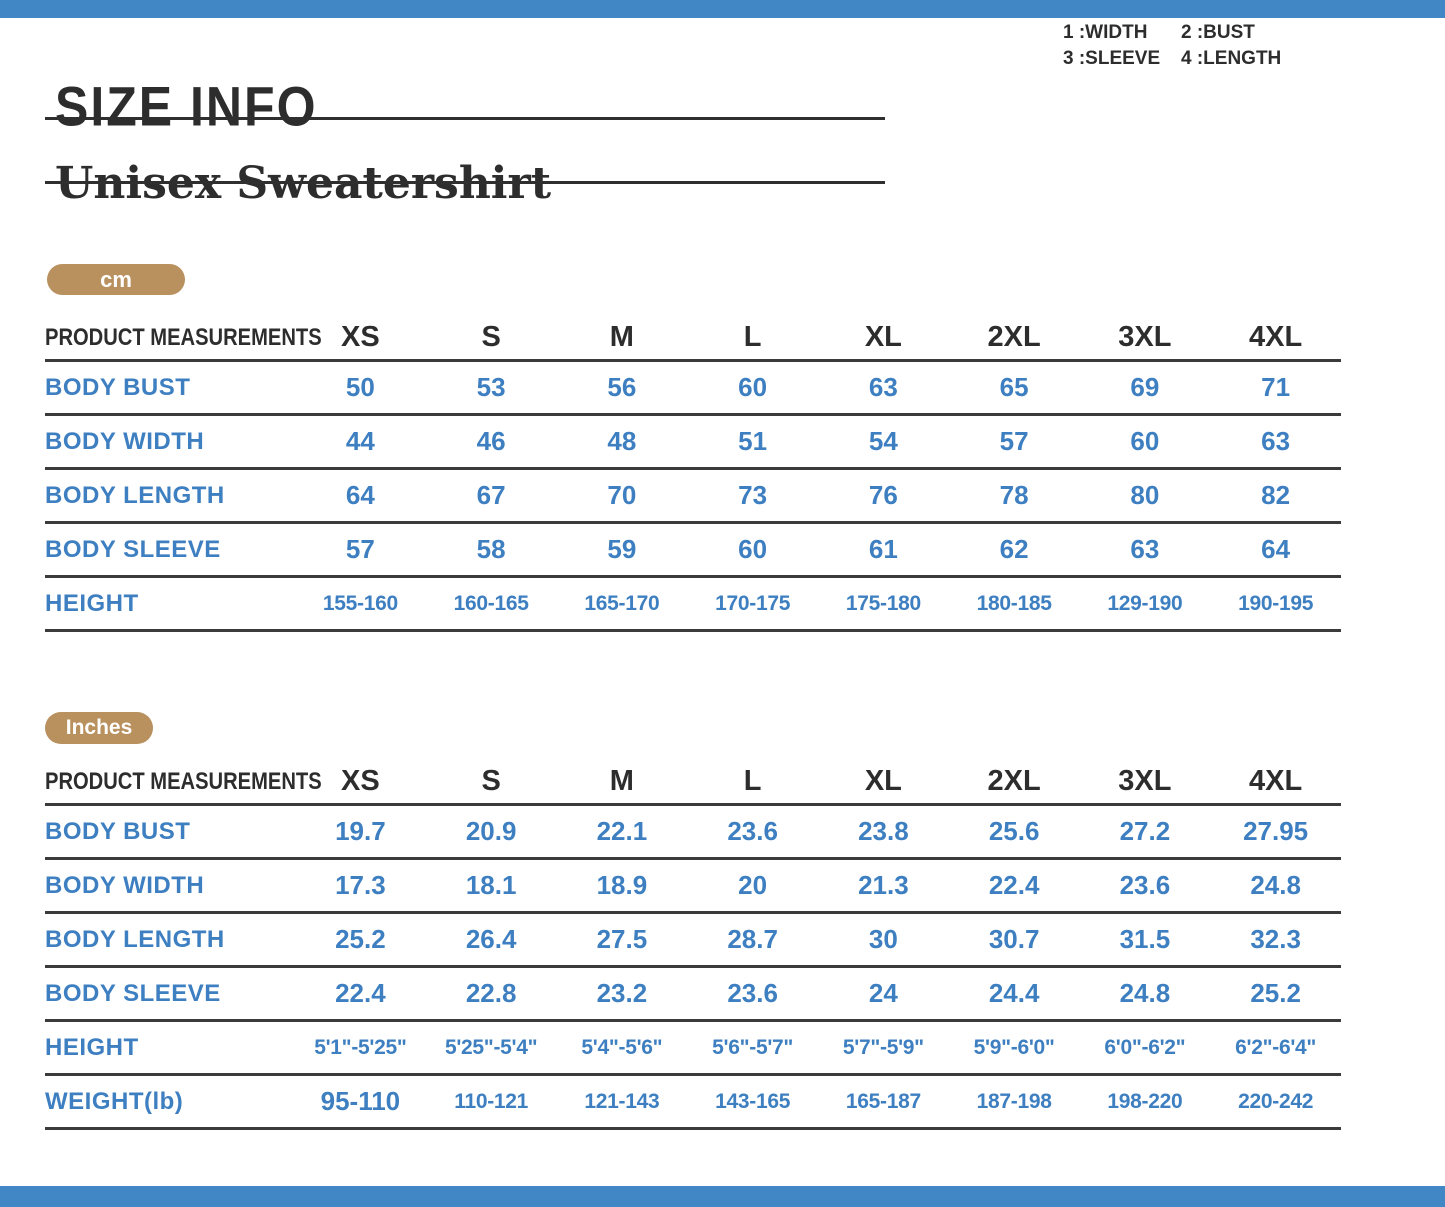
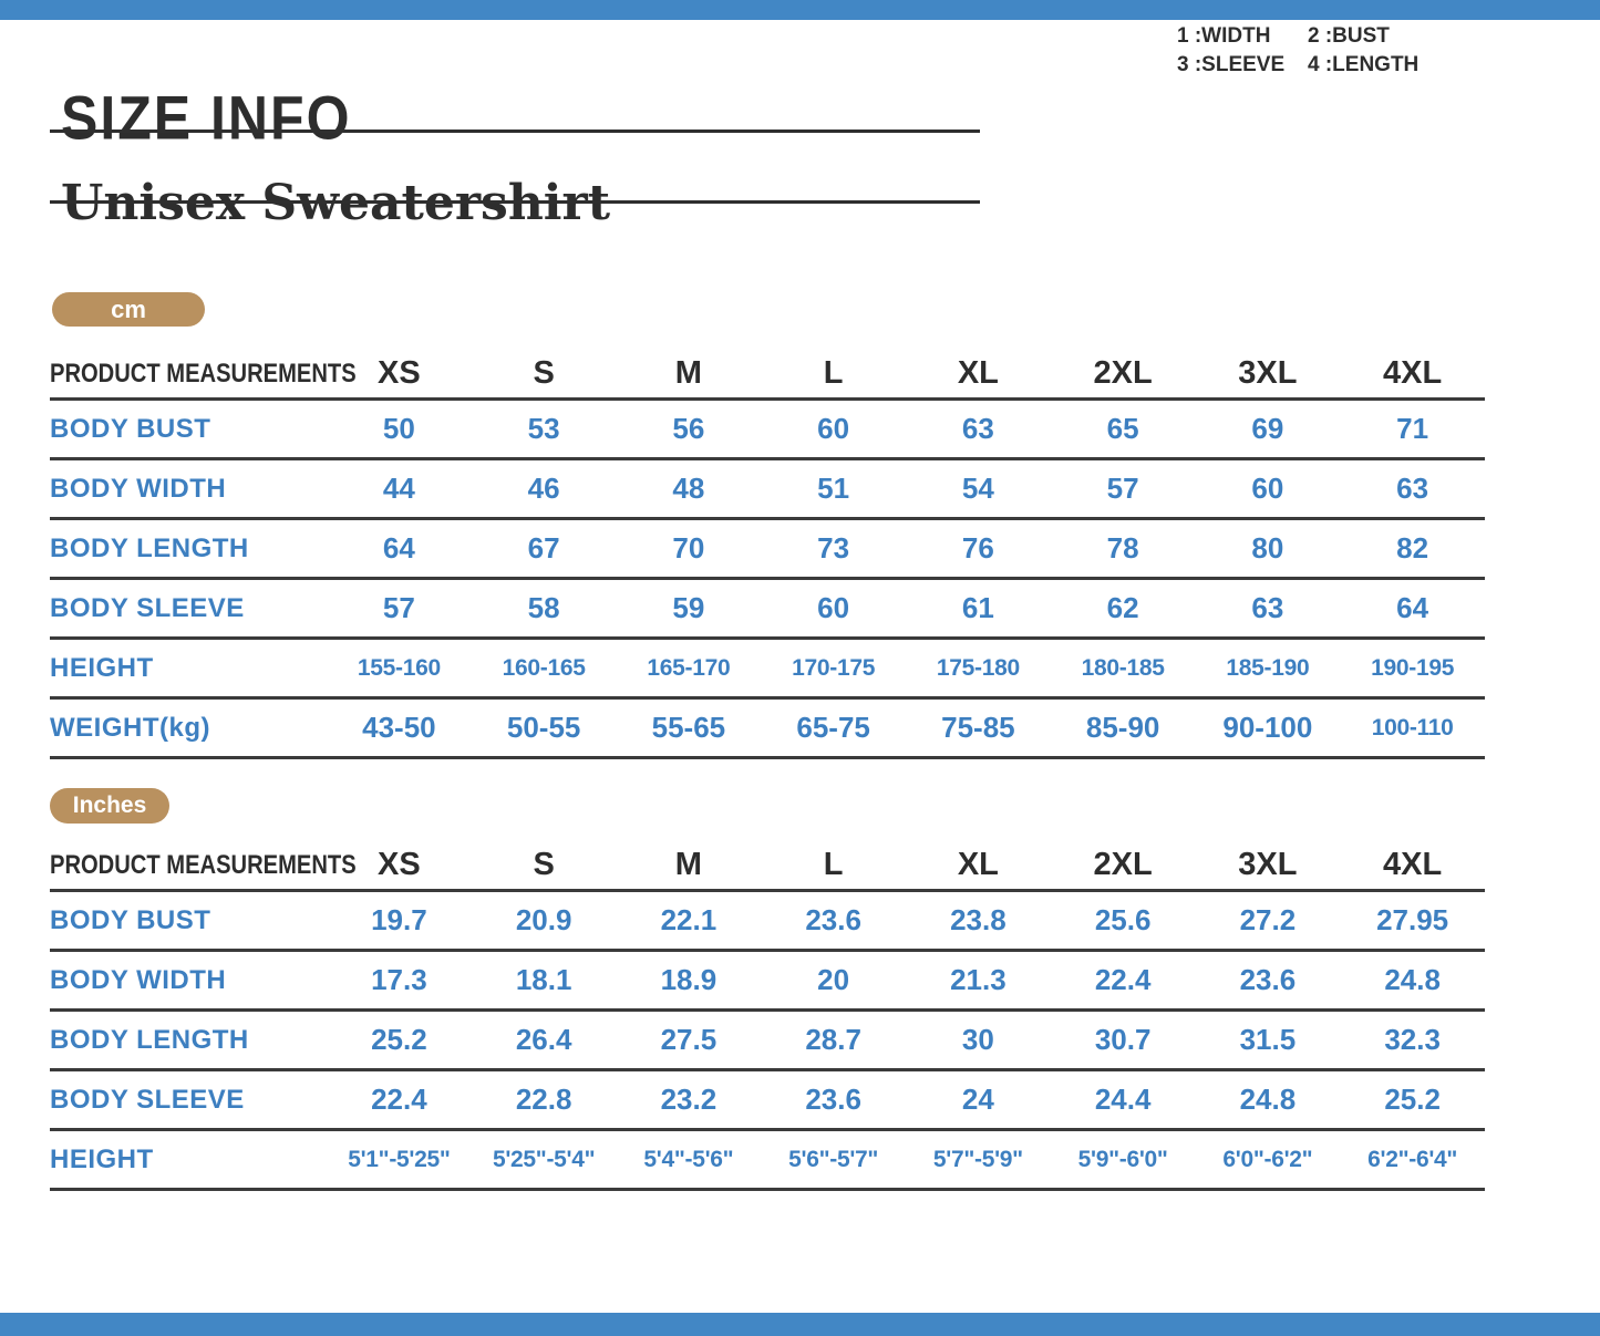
  SIZE INFO
  1 :WIDTH
  2 :BUST
  3 :SLEEVE
  4 :LENGTH
  cm
  PRODUCT MEASUREMENTS
  XS
  S
  M
  L
  XL
  2XL
  3XL
  4XL
  BODY BUST
  50
  53
  56
  60
  63
  65
  69
  71
  BODY WIDTH
  44
  46
  48
  51
  54
  57
  60
  63
  BODY LENGTH
  64
  67
  70
  73
  76
  78
  80
  82
  BODY SLEEVE
  57
  58
  59
  60
  61
  62
  63
  64
  HEIGHT
  155-160
  160-165
  165-170
  170-175
  175-180
  180-185
- 129-190
+ 185-190
  190-195
+ WEIGHT(kg)
+ 43-50
+ 50-55
+ 55-65
+ 65-75
+ 75-85
+ 85-90
+ 90-100
+ 100-110
  Inches
  PRODUCT MEASUREMENTS
  XS
  S
  M
  L
  XL
  2XL
  3XL
  4XL
  BODY BUST
  19.7
  20.9
  22.1
  23.6
  23.8
  25.6
  27.2
  27.95
  BODY WIDTH
  17.3
  18.1
  18.9
  20
  21.3
  22.4
  23.6
  24.8
  BODY LENGTH
  25.2
  26.4
  27.5
  28.7
  30
  30.7
  31.5
  32.3
  BODY SLEEVE
  22.4
  22.8
  23.2
  23.6
  24
  24.4
  24.8
  25.2
  HEIGHT
  5'1"-5'25"
  5'25"-5'4"
  5'4"-5'6"
  5'6"-5'7"
  5'7"-5'9"
  5'9"-6'0"
  6'0"-6'2"
  6'2"-6'4"
- WEIGHT(lb)
- 95-110
- 110-121
- 121-143
- 143-165
- 165-187
- 187-198
- 198-220
- 220-242
